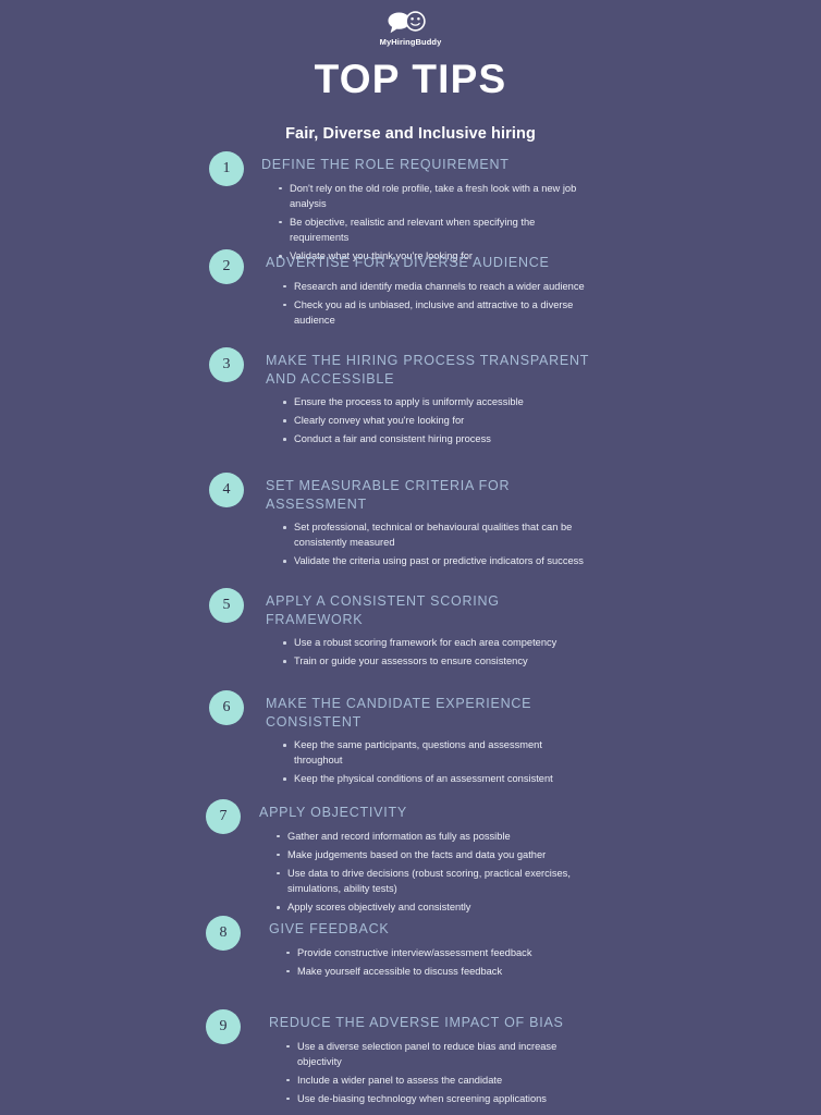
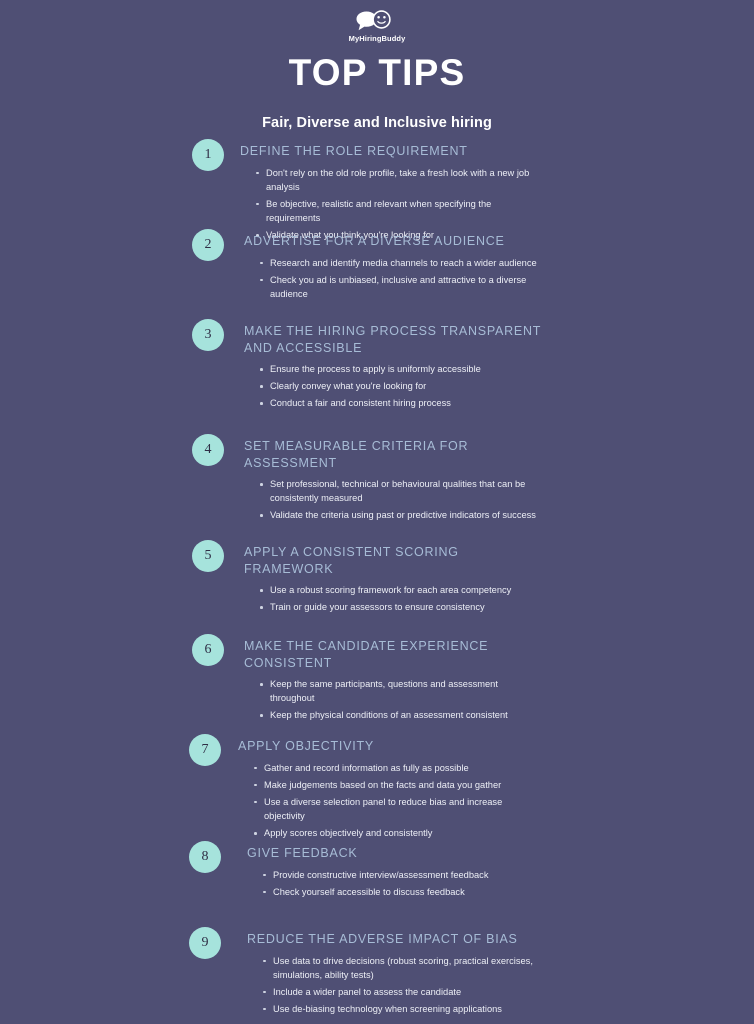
  MyHiringBuddy
  TOP TIPS
  Fair, Diverse and Inclusive hiring
  1
  DEFINE THE ROLE REQUIREMENT
  Don't rely on the old role profile, take a fresh look with a new job analysis
  Be objective, realistic and relevant when specifying the requirements
  Validate what you think you're looking for
  2
  ADVERTISE FOR A DIVERSE AUDIENCE
  Research and identify media channels to reach a wider audience
  Check you ad is unbiased, inclusive and attractive to a diverse audience
  3
  MAKE THE HIRING PROCESS TRANSPARENT AND ACCESSIBLE
  Ensure the process to apply is uniformly accessible
  Clearly convey what you're looking for
  Conduct a fair and consistent hiring process
  4
  SET MEASURABLE CRITERIA FOR ASSESSMENT
  Set professional, technical or behavioural qualities that can be consistently measured
  Validate the criteria using past or predictive indicators of success
  5
  APPLY A CONSISTENT SCORING FRAMEWORK
  Use a robust scoring framework for each area competency
  Train or guide your assessors to ensure consistency
  6
  MAKE THE CANDIDATE EXPERIENCE CONSISTENT
  Keep the same participants, questions and assessment throughout
  Keep the physical conditions of an assessment consistent
  7
  APPLY OBJECTIVITY
  Gather and record information as fully as possible
  Make judgements based on the facts and data you gather
- Use data to drive decisions (robust scoring, practical exercises, simulations, ability tests)
+ Use a diverse selection panel to reduce bias and increase objectivity
  Apply scores objectively and consistently
  8
  GIVE FEEDBACK
  Provide constructive interview/assessment feedback
- Make yourself accessible to discuss feedback
+ Check yourself accessible to discuss feedback
  9
  REDUCE THE ADVERSE IMPACT OF BIAS
- Use a diverse selection panel to reduce bias and increase objectivity
+ Use data to drive decisions (robust scoring, practical exercises, simulations, ability tests)
  Include a wider panel to assess the candidate
  Use de-biasing technology when screening applications
